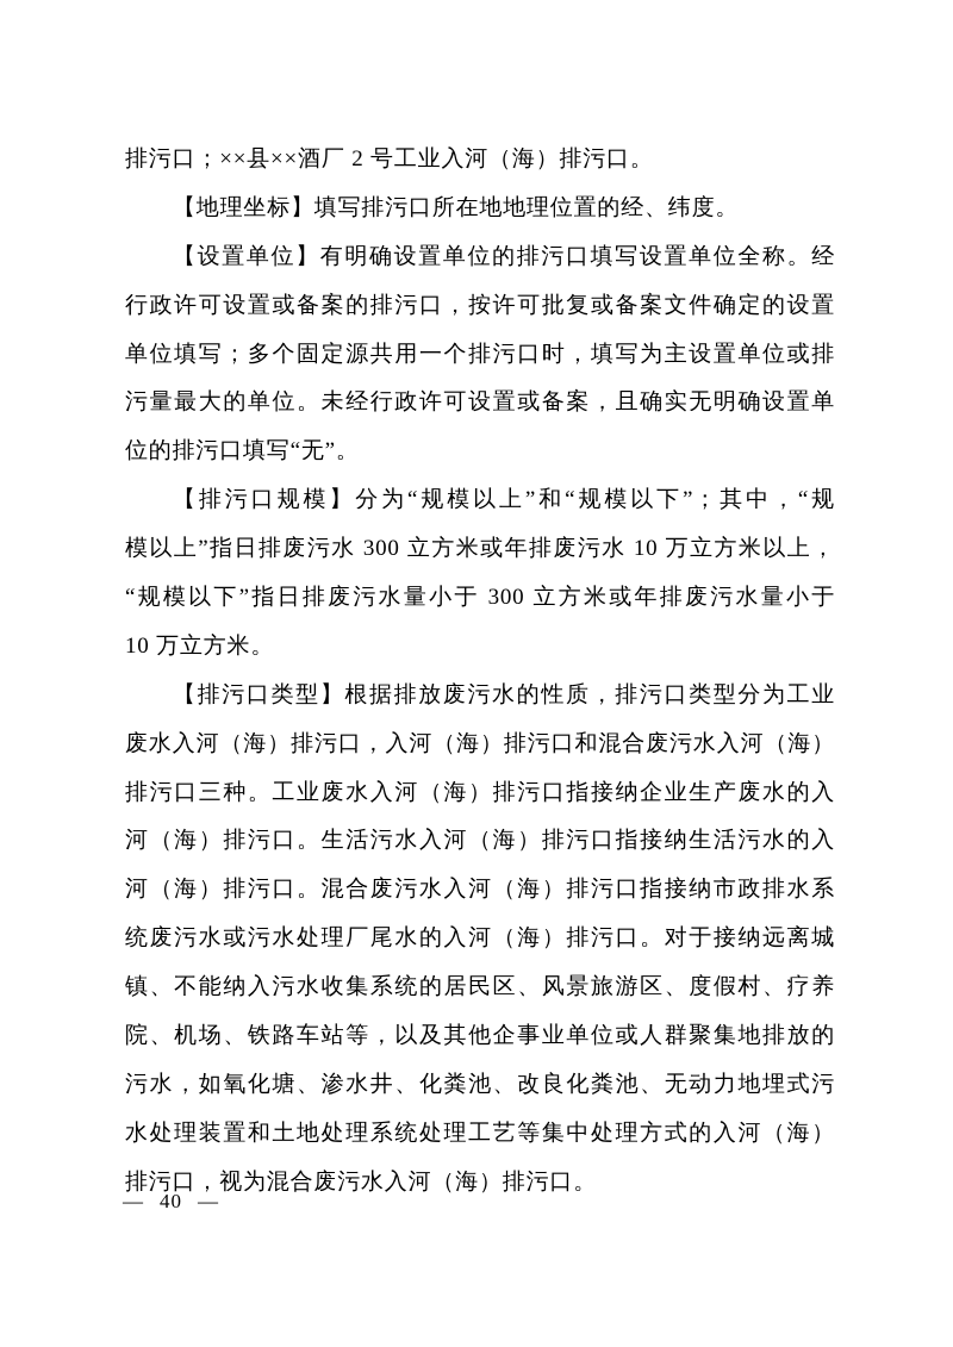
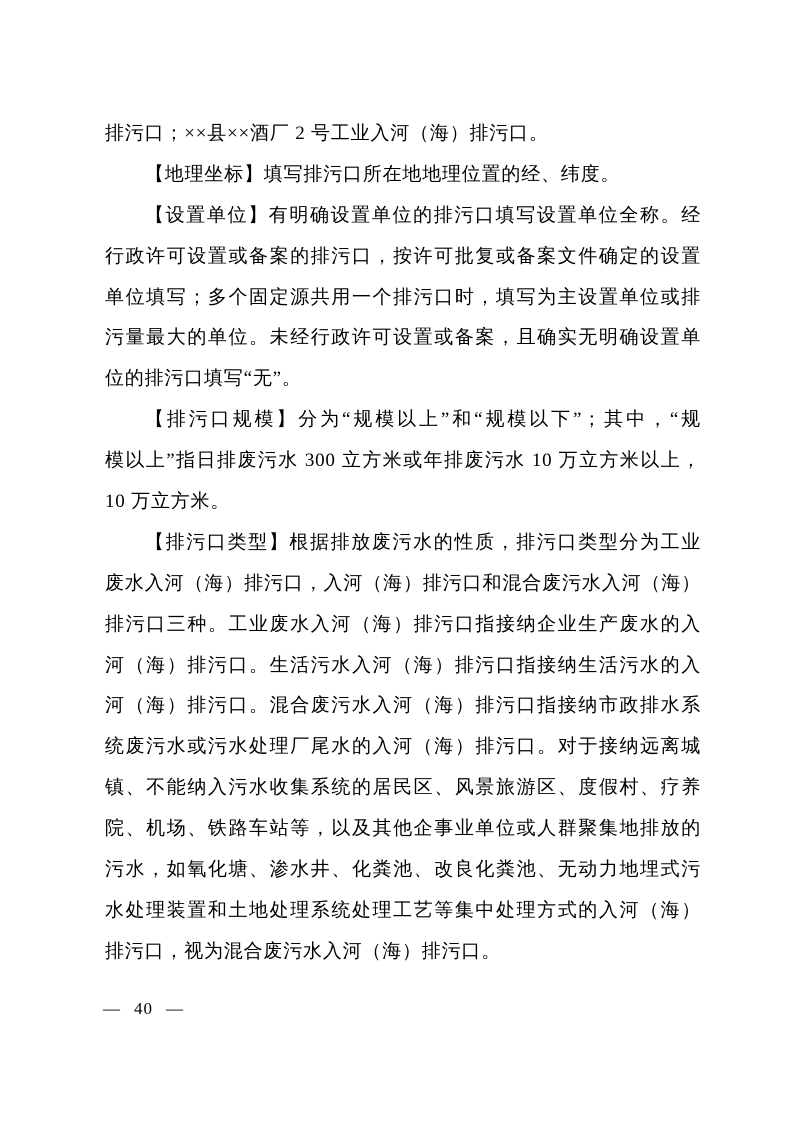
  排污口；××县××酒厂 2 号工业入河（海）排污口。
  【地理坐标】填写排污口所在地地理位置的经、纬度。
  【设置单位】有明确设置单位的排污口填写设置单位全称。经
  行政许可设置或备案的排污口，按许可批复或备案文件确定的设置
  单位填写；多个固定源共用一个排污口时，填写为主设置单位或排
  污量最大的单位。未经行政许可设置或备案，且确实无明确设置单
  位的排污口填写“无”。
  【排污口规模】分为“规模以上”和“规模以下”；其中，“规
  模以上”指日排废污水 300 立方米或年排废污水 10 万立方米以上，
- “规模以下”指日排废污水量小于 300 立方米或年排废污水量小于
  10 万立方米。
  【排污口类型】根据排放废污水的性质，排污口类型分为工业
  废水入河（海）排污口，入河（海）排污口和混合废污水入河（海）
  排污口三种。工业废水入河（海）排污口指接纳企业生产废水的入
  河（海）排污口。生活污水入河（海）排污口指接纳生活污水的入
  河（海）排污口。混合废污水入河（海）排污口指接纳市政排水系
  统废污水或污水处理厂尾水的入河（海）排污口。对于接纳远离城
  镇、不能纳入污水收集系统的居民区、风景旅游区、度假村、疗养
  院、机场、铁路车站等，以及其他企事业单位或人群聚集地排放的
  污水，如氧化塘、渗水井、化粪池、改良化粪池、无动力地埋式污
  水处理装置和土地处理系统处理工艺等集中处理方式的入河（海）
  排污口，视为混合废污水入河（海）排污口。
  — 40 —
